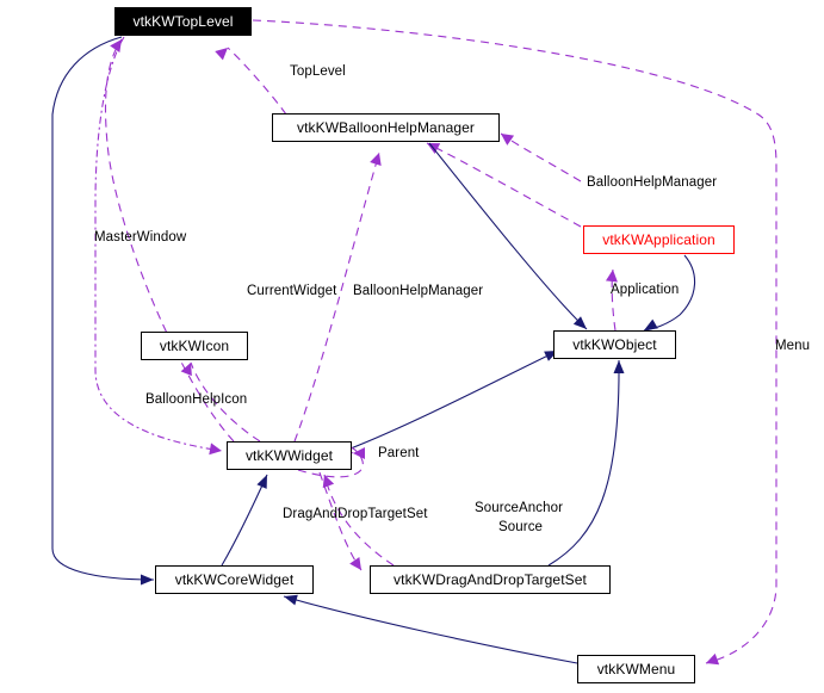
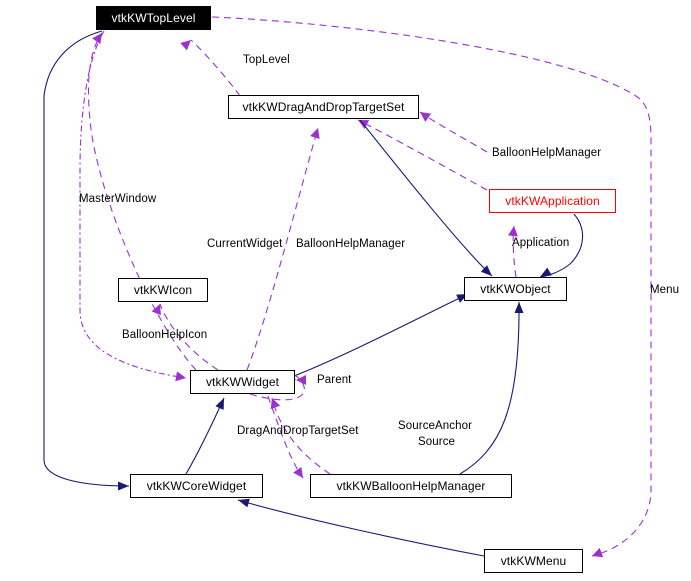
  vtkKWTopLevel
- vtkKWBalloonHelpManager
+ vtkKWDragAndDropTargetSet
  vtkKWApplication
  vtkKWObject
  vtkKWIcon
  vtkKWWidget
  vtkKWCoreWidget
- vtkKWDragAndDropTargetSet
+ vtkKWBalloonHelpManager
  vtkKWMenu
  TopLevel
  BalloonHelpManager
  MasterWindow
  CurrentWidget
  BalloonHelpManager
  Application
  Menu
  BalloonHelpIcon
  Parent
  SourceAnchor
  Source
  DragAndDropTargetSet
